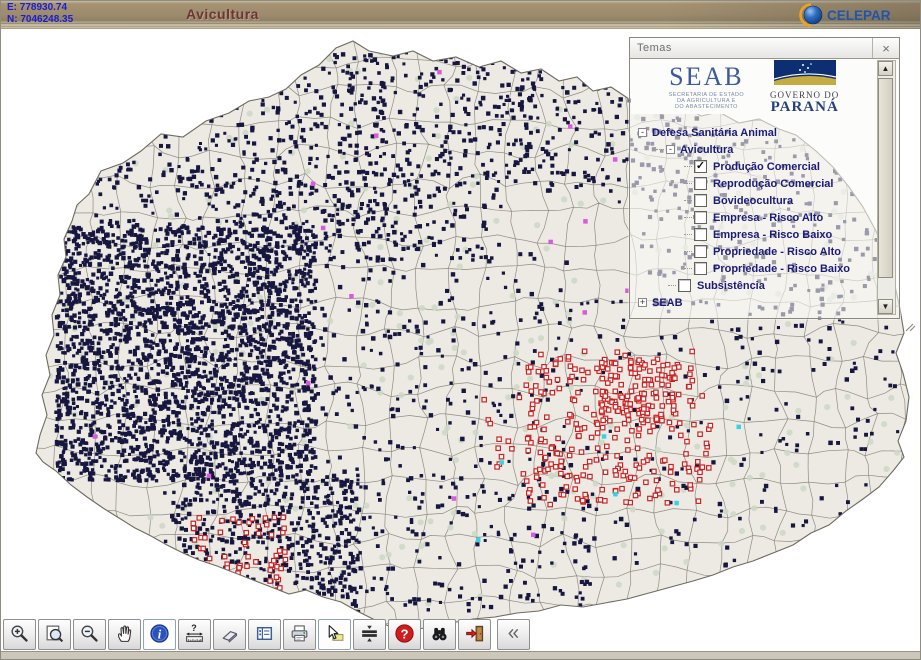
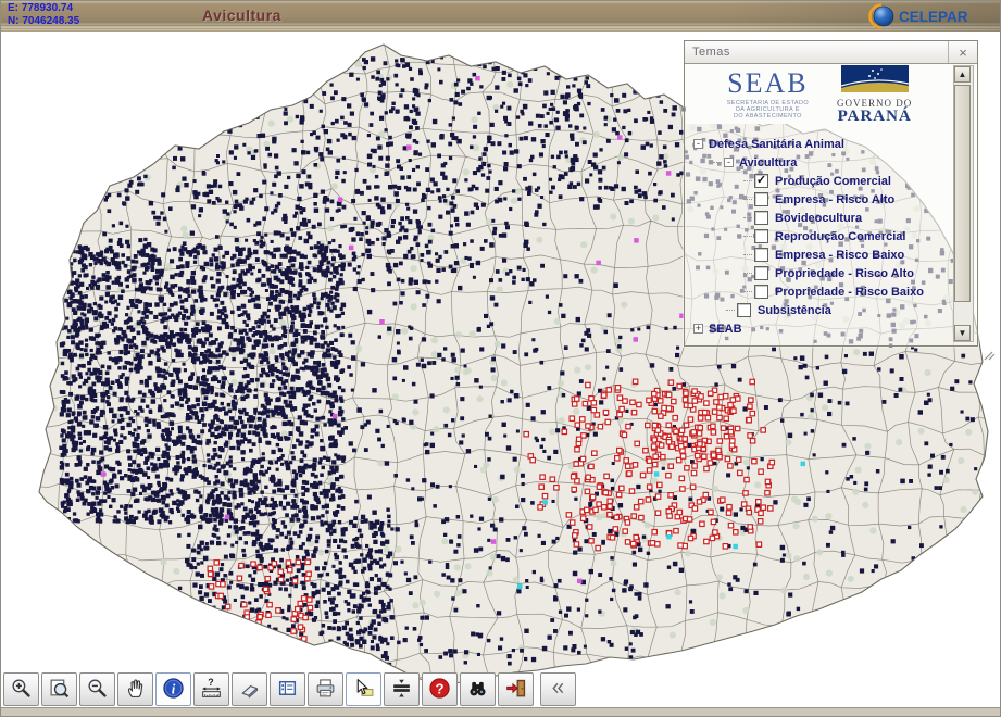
  E: 778930.74
  N: 7046248.35
  Avicultura
  CELEPAR
  Temas
  ×
  SEAB
  GOVERNO DO
  PARANÁ
  -
  Defesa Sanitária Animal
  -
  Avicultura
  ✓
  Produção Comercial
- Reprodução Comercial
+ Empresa - Risco Alto
  Bovideocultura
- Empresa - Risco Alto
+ Reprodução Comercial
  Empresa - Risco Baixo
  Propriedade - Risco Alto
  Propriedade - Risco Baixo
  Subsistência
  +
  SEAB
  ▲
  ▼
  i
  ?
  ?
